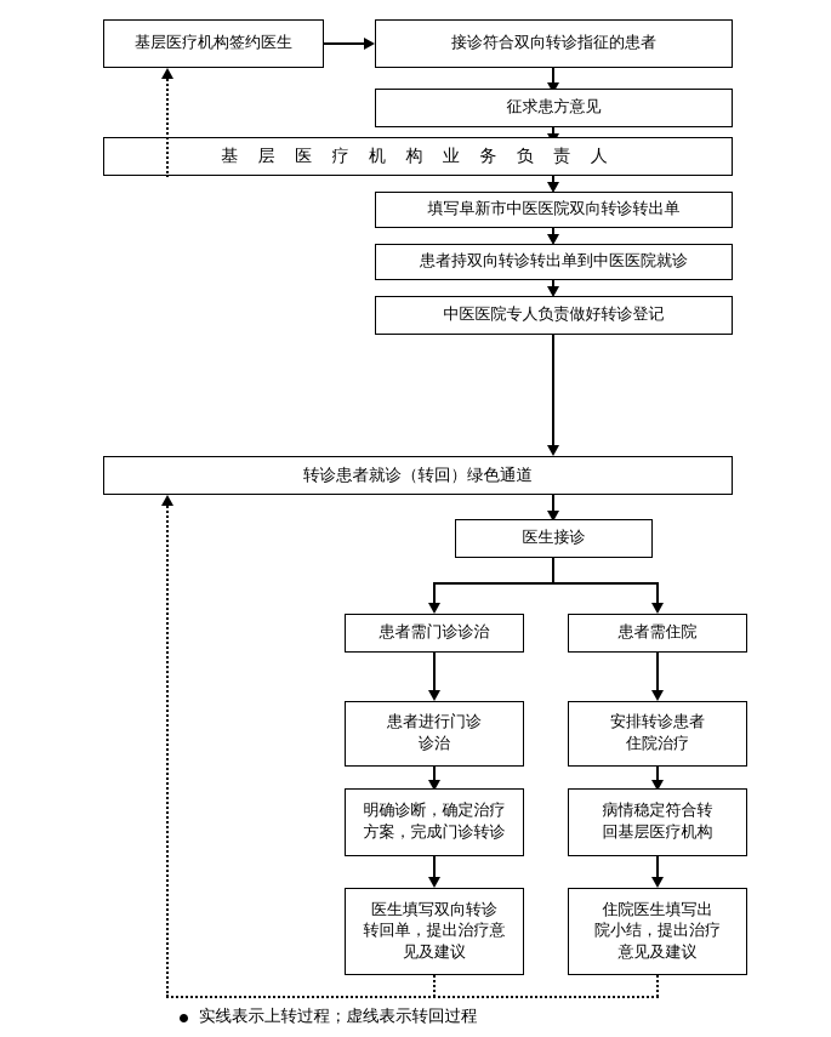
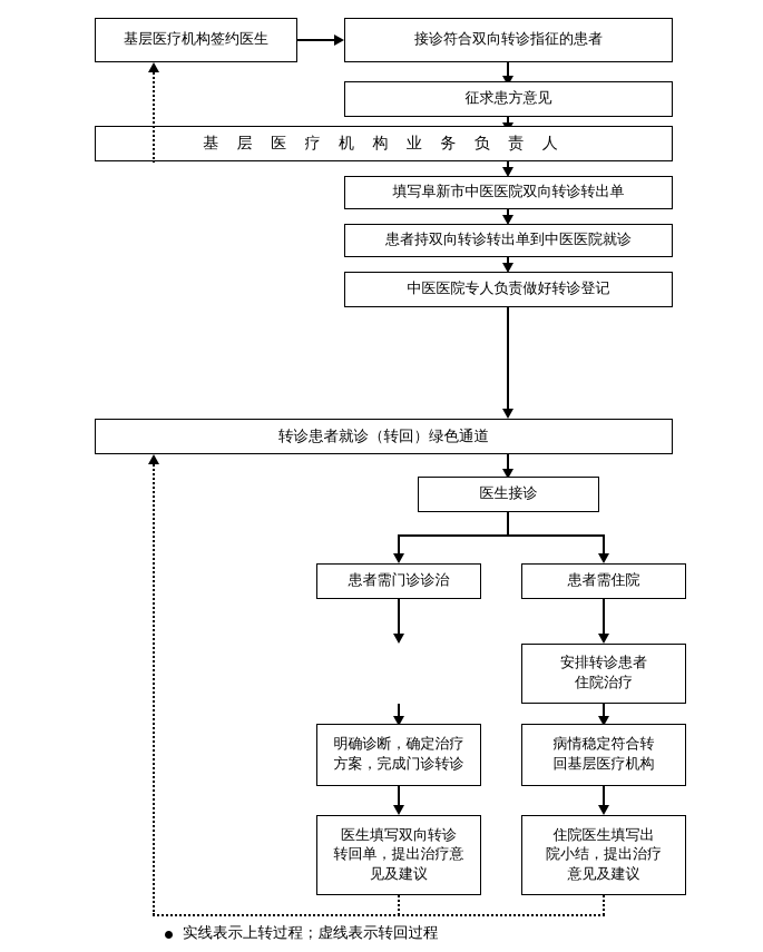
  基层医疗机构签约医生
  接诊符合双向转诊指征的患者
  征求患方意见
  基 层 医 疗 机 构 业 务 负 责 人
  填写阜新市中医医院双向转诊转出单
  患者持双向转诊转出单到中医医院就诊
  中医医院专人负责做好转诊登记
  转诊患者就诊（转回）绿色通道
  医生接诊
  患者需门诊诊治
  患者需住院
- 患者进行门诊
- 诊治
  安排转诊患者
  住院治疗
  明确诊断，确定治疗
  方案，完成门诊转诊
  病情稳定符合转
  回基层医疗机构
  医生填写双向转诊
  转回单，提出治疗意
  见及建议
  住院医生填写出
  院小结，提出治疗
  意见及建议
  实线表示上转过程；虚线表示转回过程
